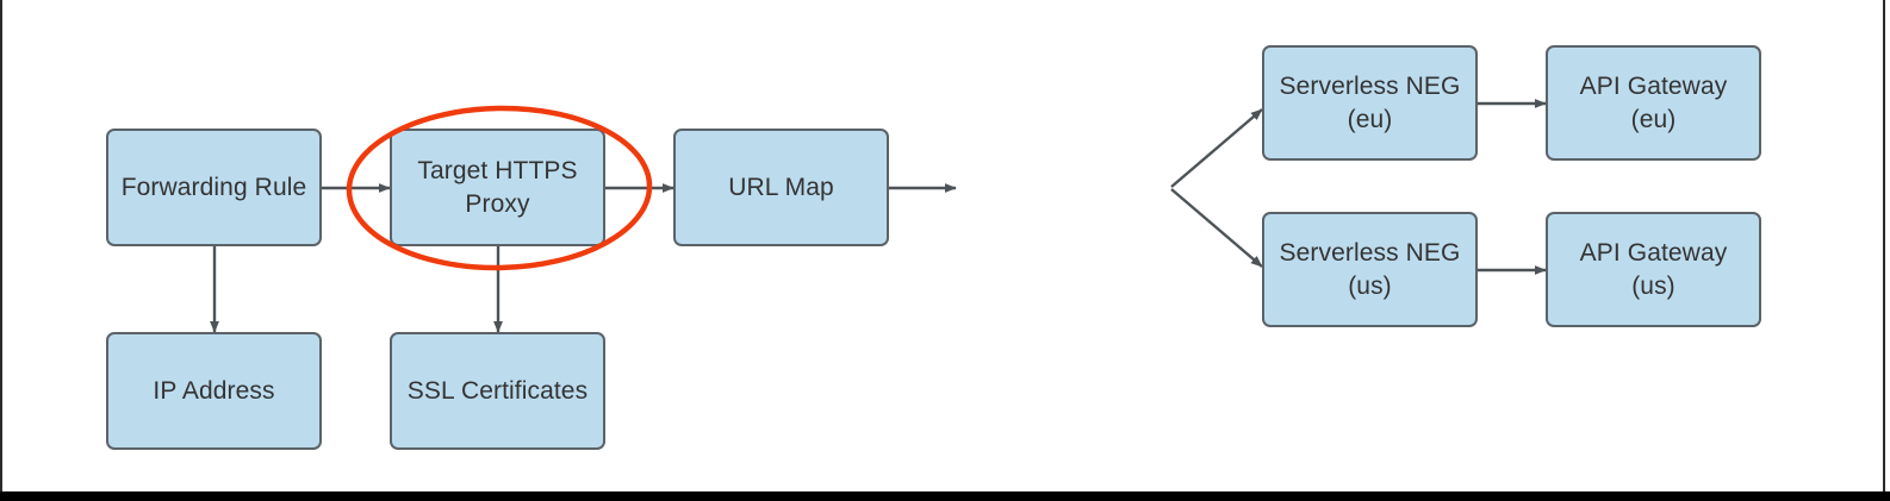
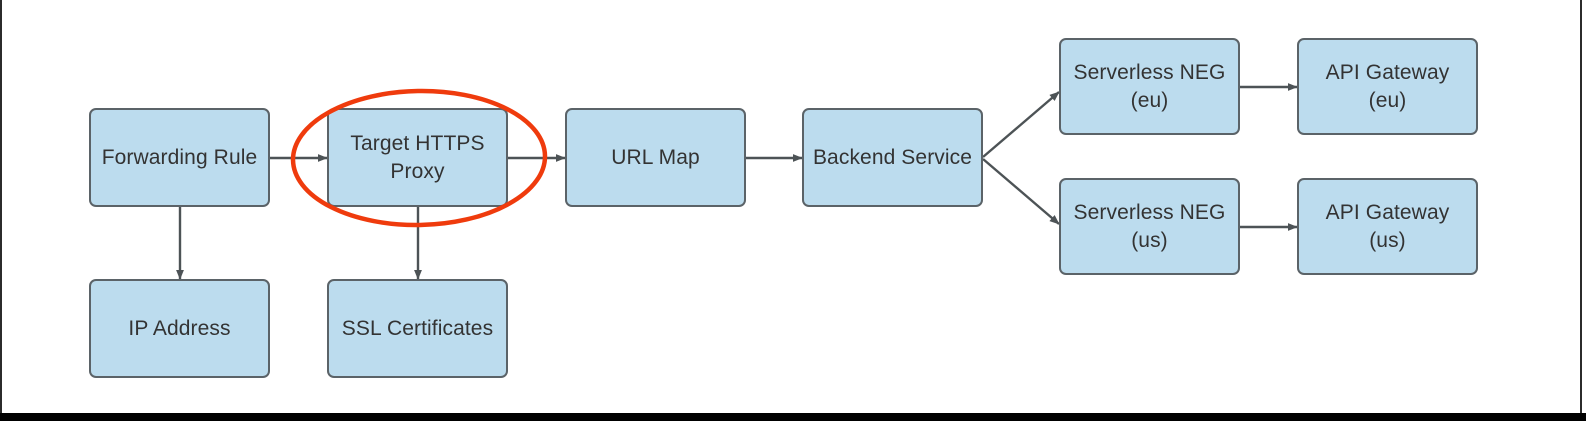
  Forwarding Rule
  Target HTTPS
  Proxy
  URL Map
+ Backend Service
  Serverless NEG
  (eu)
  API Gateway
  (eu)
  Serverless NEG
  (us)
  API Gateway
  (us)
  IP Address
  SSL Certificates
